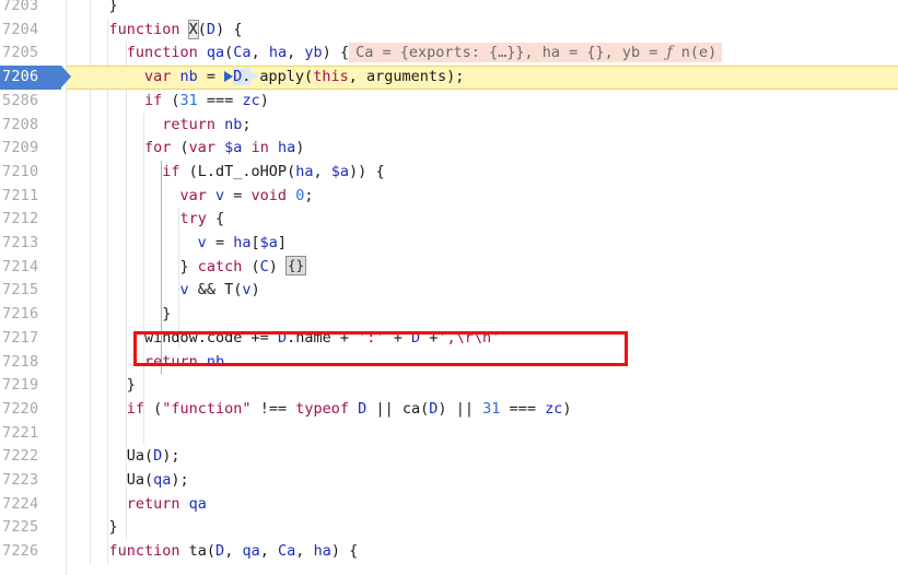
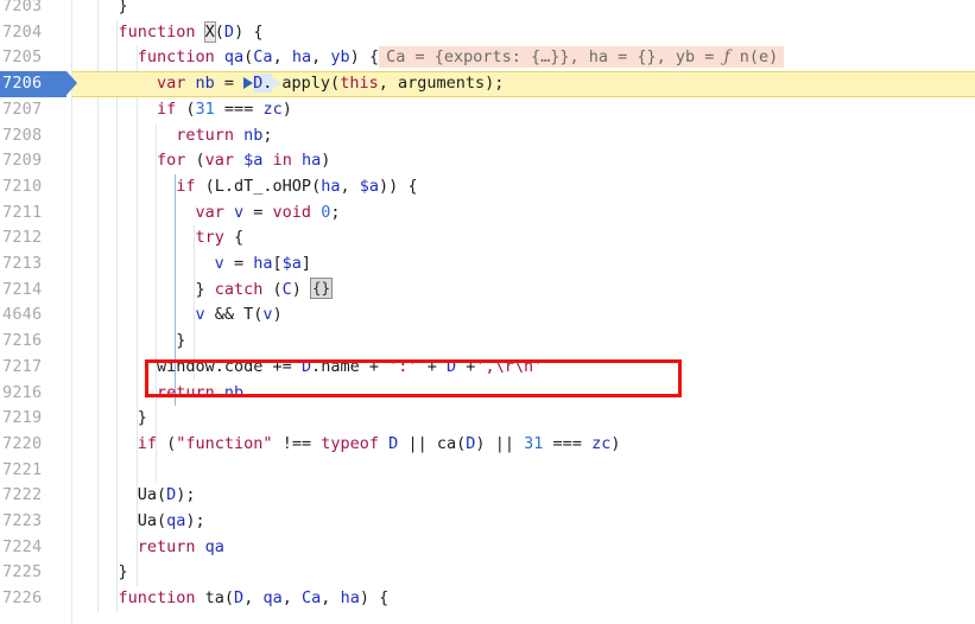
  }
  function X(D) {
  function qa(Ca, ha, yb) { Ca = {exports: {…}}, ha = {}, yb = ƒ n(e)
  var nb = D. apply(this, arguments);
  if (31 === zc)
  return nb;
  for (var $a in ha)
  if (L.dT_.oHOP(ha, $a)) {
  var v = void 0;
  try {
  v = ha[$a]
  } catch (C) {}
  v && T(v)
  }
  window.code += D.name + ':' + D +',\r\n'
  return nb
  }
  if ("function" !== typeof D || ca(D) || 31 === zc)
  Ua(D);
  Ua(qa);
  return qa
  }
  function ta(D, qa, Ca, ha) {
  7203
  7204
  7205
  7206
- 5286
+ 7207
  7208
  7209
  7210
  7211
  7212
  7213
  7214
- 7215
+ 4646
  7216
  7217
- 7218
+ 9216
  7219
  7220
  7221
  7222
  7223
  7224
  7225
  7226
